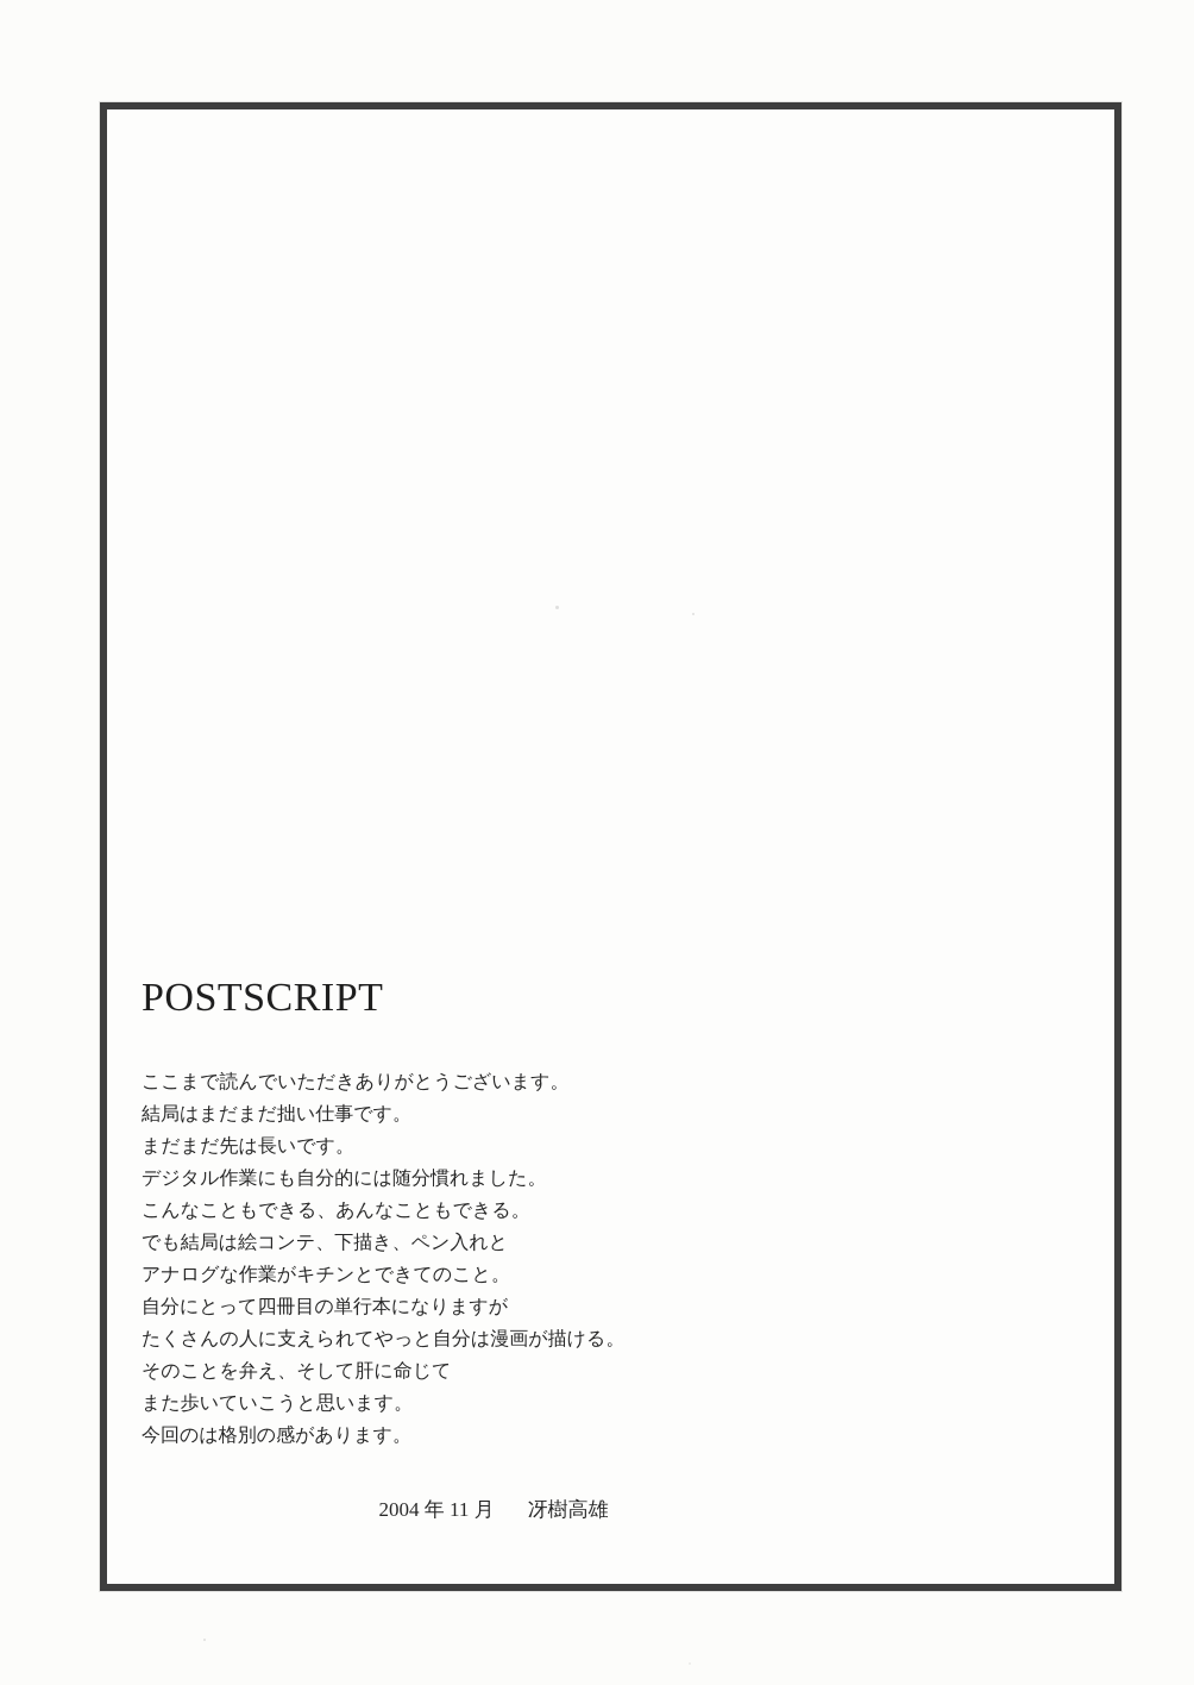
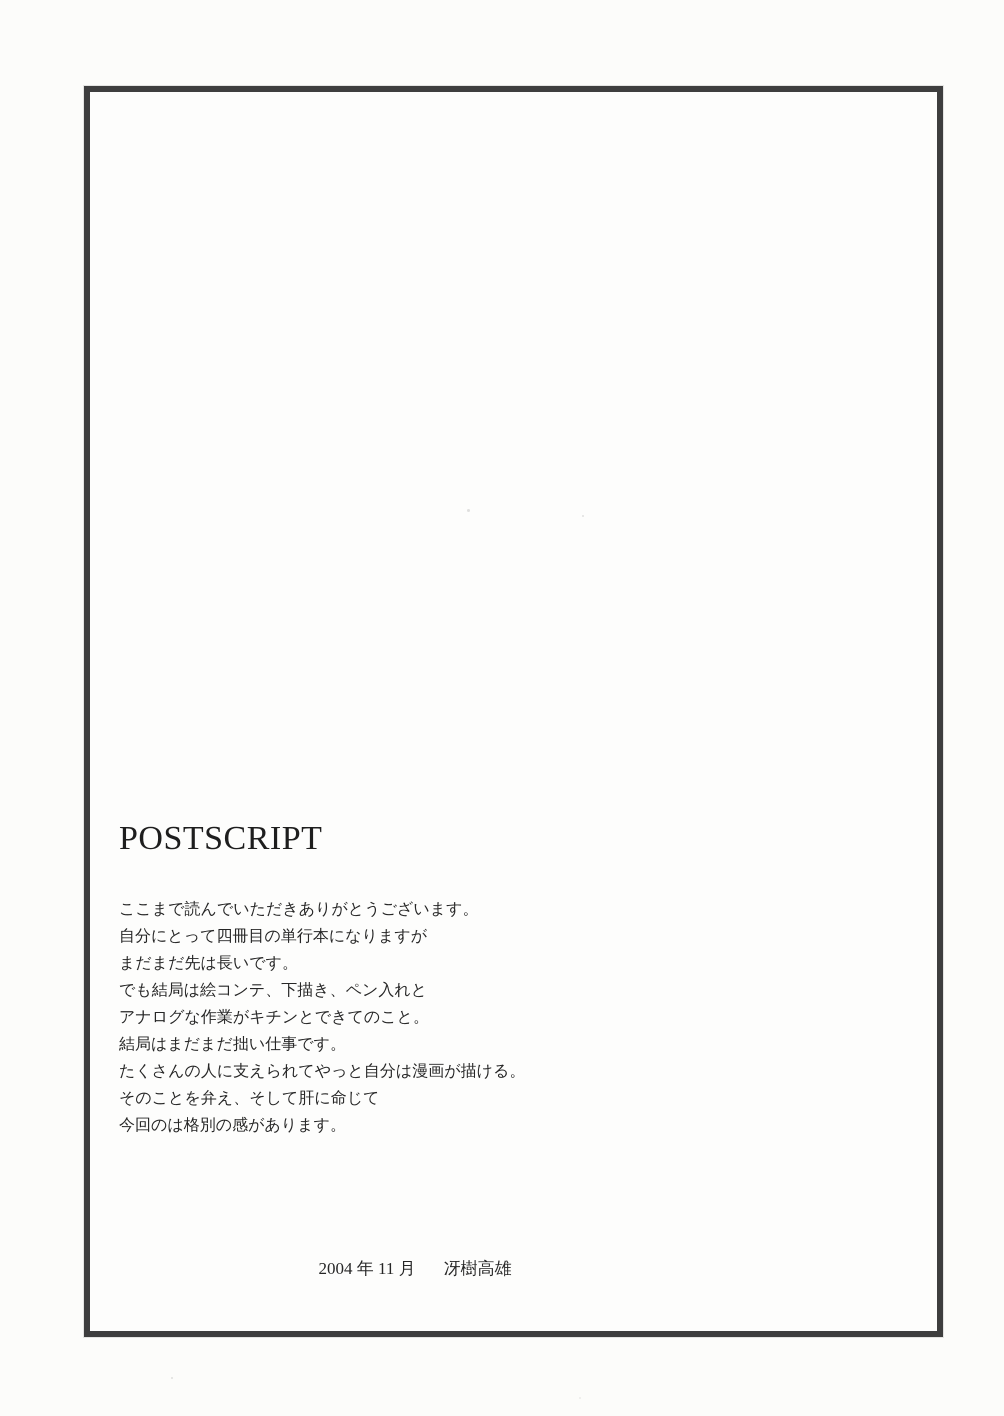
  POSTSCRIPT
  ここまで読んでいただきありがとうございます。
- 結局はまだまだ拙い仕事です。
+ 自分にとって四冊目の単行本になりますが
  まだまだ先は長いです。
- デジタル作業にも自分的には随分慣れました。
- こんなこともできる、あんなこともできる。
  でも結局は絵コンテ、下描き、ペン入れと
  アナログな作業がキチンとできてのこと。
- 自分にとって四冊目の単行本になりますが
+ 結局はまだまだ拙い仕事です。
  たくさんの人に支えられてやっと自分は漫画が描ける。
  そのことを弁え、そして肝に命じて
- また歩いていこうと思います。
  今回のは格別の感があります。
  2004 年 11 月 冴樹高雄
